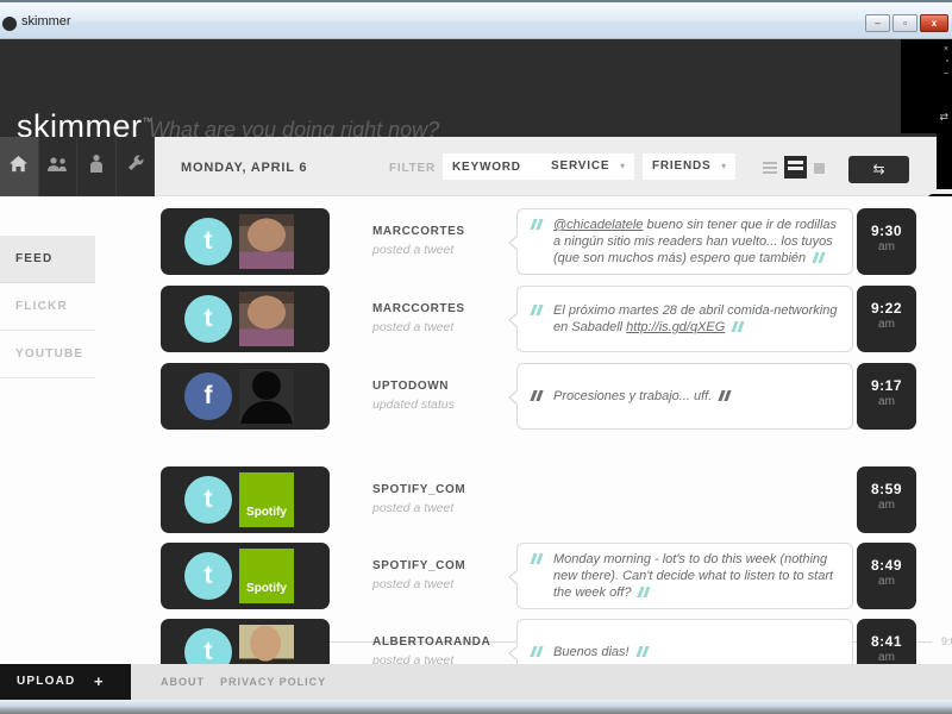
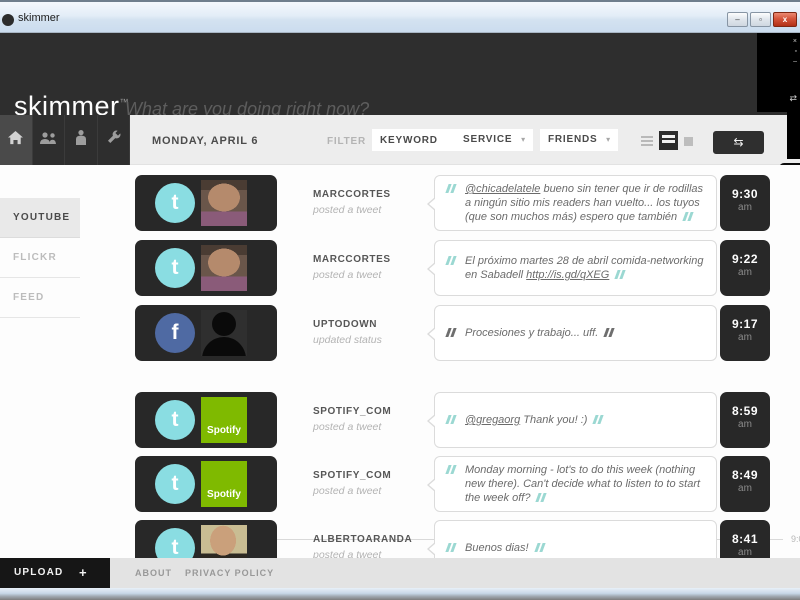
  skimmer
  –
  ▫
  x
  skimmer™
  What are you doing right now?
  MONDAY, APRIL 6
  FILTER
  KEYWORD
  SERVICE
  ▾
  FRIENDS
  ▾
  ⇆
  ⇄
- FEED
+ YOUTUBE
  FLICKR
- YOUTUBE
+ FEED
  t
  MARCCORTES
  posted a tweet
  @chicadelatele bueno sin tener que ir de rodillas a ningún sitio mis readers han vuelto... los tuyos (que son muchos más) espero que también
  9:30
  am
  t
  MARCCORTES
  posted a tweet
  El próximo martes 28 de abril comida-networking en Sabadell http://is.gd/qXEG
  9:22
  am
  f
  UPTODOWN
  updated status
  Procesiones y trabajo... uff.
  9:17
  am
  t
  Spotify
  SPOTIFY_COM
  posted a tweet
+ @gregaorg Thank you! :)
  8:59
  am
  t
  Spotify
  SPOTIFY_COM
  posted a tweet
  Monday morning - lot's to do this week (nothing new there). Can't decide what to listen to to start the week off?
  8:49
  am
  t
  ALBERTOARANDA
  posted a tweet
  Buenos dias!
  8:41
  am
  UPLOAD
  +
  ABOUT
  PRIVACY POLICY
